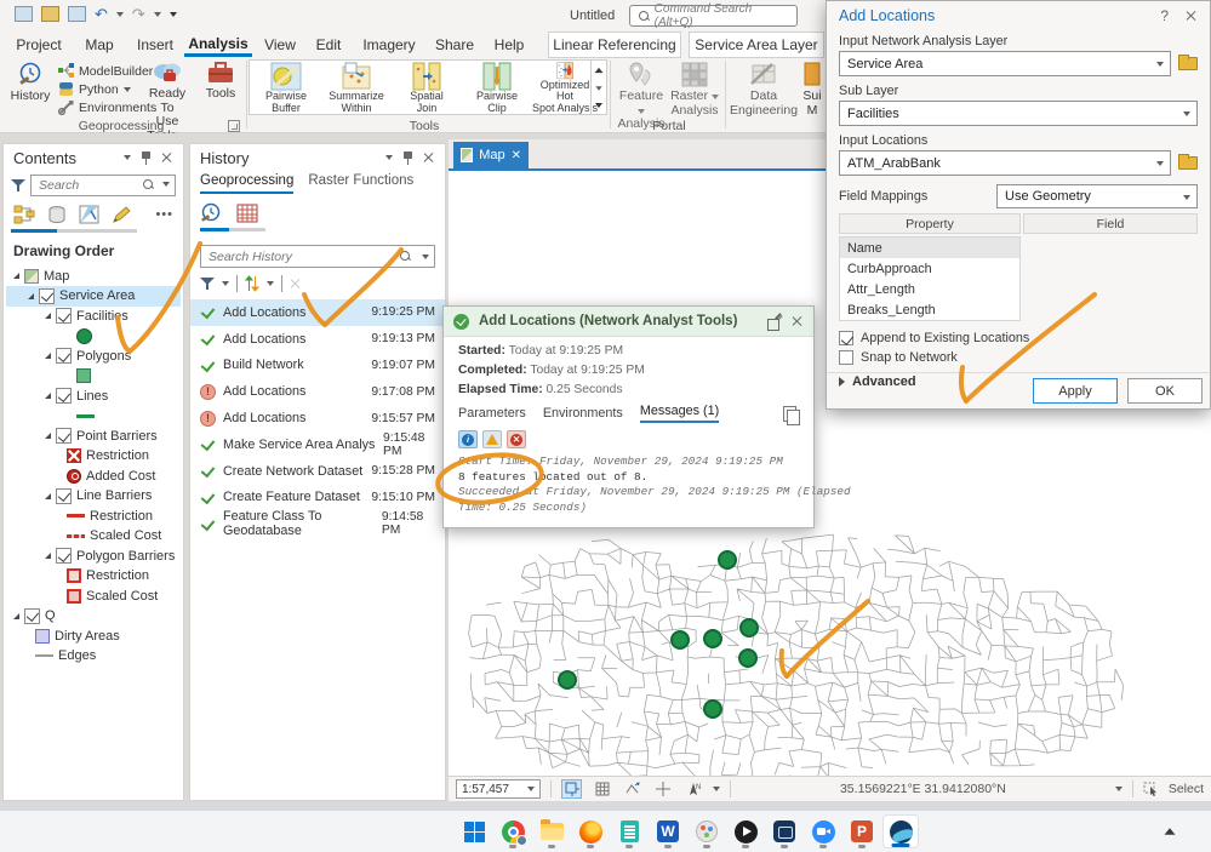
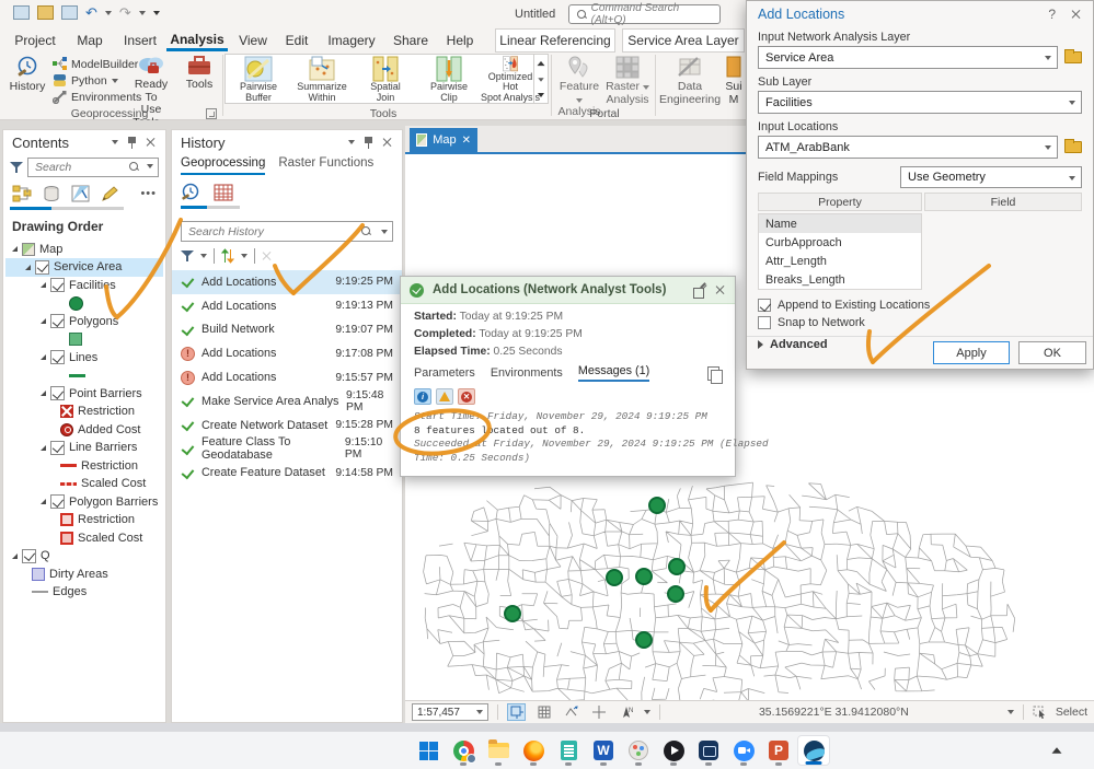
  ↶
  ↷
  Untitled
  Command Search (Alt+Q)
  Project
  Map
  Insert
  Analysis
  View
  Edit
  Imagery
  Share
  Help
  Linear Referencing
  Service Area Layer
  History
  ModelBuilder
  Python
  Environments
  Ready To
  Tools
  Pairwise
  Buffer
  Summarize
  Within
  Spatial
  Join
  Pairwise
  Clip
  Optimized Hot
  Spot Analysis
  Feature
  Analysis
  Raster
  Analysis
  Data
  Engineering
  Sui
  M
  Geoprocessing
  Tools
  Portal
  Contents
  Search
  •••
  Drawing Order
  Map
  Service Area
  Facilitis
  Polygons
  Lines
  Point Barriers
  Restriction
  Added Cost
  Line Barriers
  Restriction
  Scaled Cost
  Polygon Barriers
  Restriction
  Scaled Cost
  Q
  Dirty Areas
  Edges
  History
  Geoprocessing
  Raster Functions
  Search History
  Add Locations
  9:19:25 PM
  Add Locations
  9:19:13 PM
  Build Network
  9:19:07 PM
  !
  Add Locations
  9:17:08 PM
  !
  Add Locations
  9:15:57 PM
  Make Service Area Analys
  9:15:48 PM
  Create Network Dataset
  9:15:28 PM
- Create Feature Dataset
+ Feature Class To Geodatabase
  9:15:10 PM
- Feature Class To Geodatabase
+ Create Feature Dataset
  9:14:58 PM
  Map
  ✕
  1:57,457
  35.1569221°E 31.9412080°N
  Select
  Add Locations (Network Analyst Tools)
  Started: Today at 9:19:25 PM
  Completed: Today at 9:19:25 PM
  Elapsed Time: 0.25 Seconds
  Parameters
  Environments
  Messages (1)
  i
  ✕
  art Time Friday, November 29, 2024 9:19:25 PM
  8 features lcated out of 8.
  Succeededt Friday, November 29, 2024 9:19:25 PM
  Time: 0.25 Seconds)
  Add Locations
  ?
  Input Network Analysis Layer
  Service Area
  Sub Layer
  Facilities
  Input Locations
  ATM_ArabBank
  Field Mappings
  Use Geometry
  Property
  Field
  Name
  CurbApproach
  Attr_Length
  Breaks_Length
  Append to Existing Locations
  Snap to Network
  Advanced
  Apply
  OK
  W
  P
